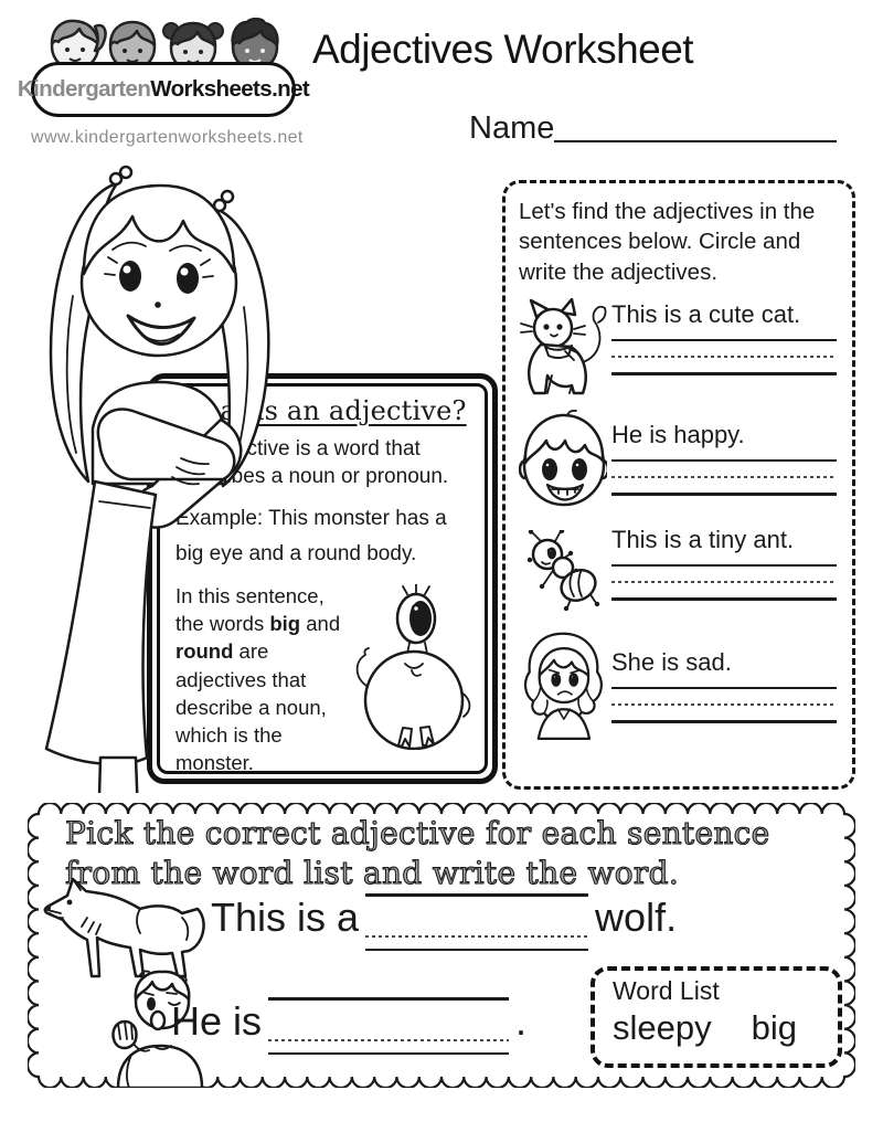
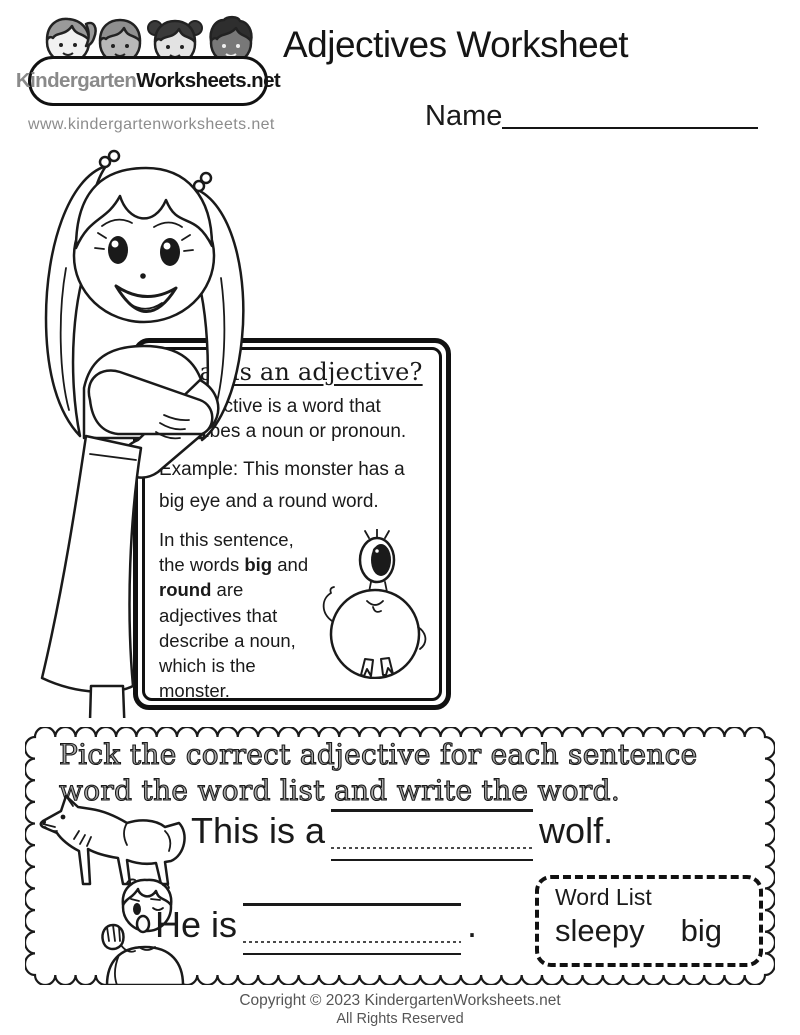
  Kindergarten
  Worksheets.net
  www.kindergartenworksheets.net
  Adjectives Worksheet
  Name
  s an adjective?
  ctive is a word that bes a noun or pronoun.
- Example: This monster has a big eye and a round body.
+ Example: This monster has a big eye and a round word.
  In this sentence, the words big and round are adjectives that describe a noun, which is the monster.
- Let's find the adjectives in the sentences below. Circle and write the adjectives.
- This is a cute cat.
- He is happy.
- This is a tiny ant.
- She is sad.
- Pick the correct adjective for each sentence from the word list and write the word.
+ Pick the correct adjective for each sentence word the word list and write the word.
  This is a wolf.
  He is .
  Word List
  sleepy
  big
+ Copyright © 2023 KindergartenWorksheets.net
+ All Rights Reserved
